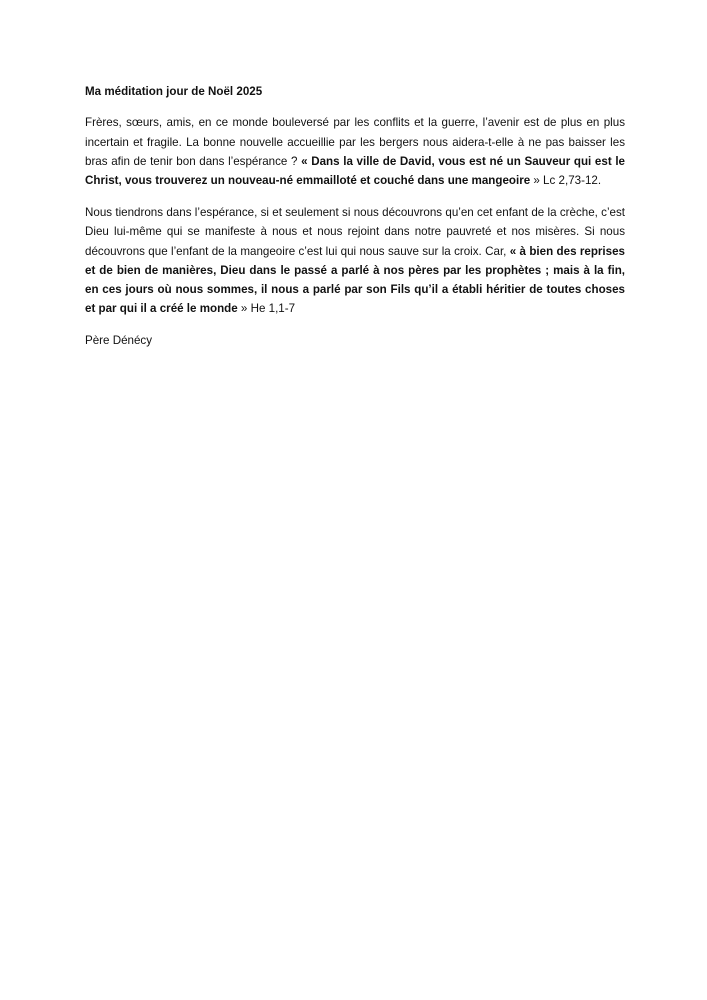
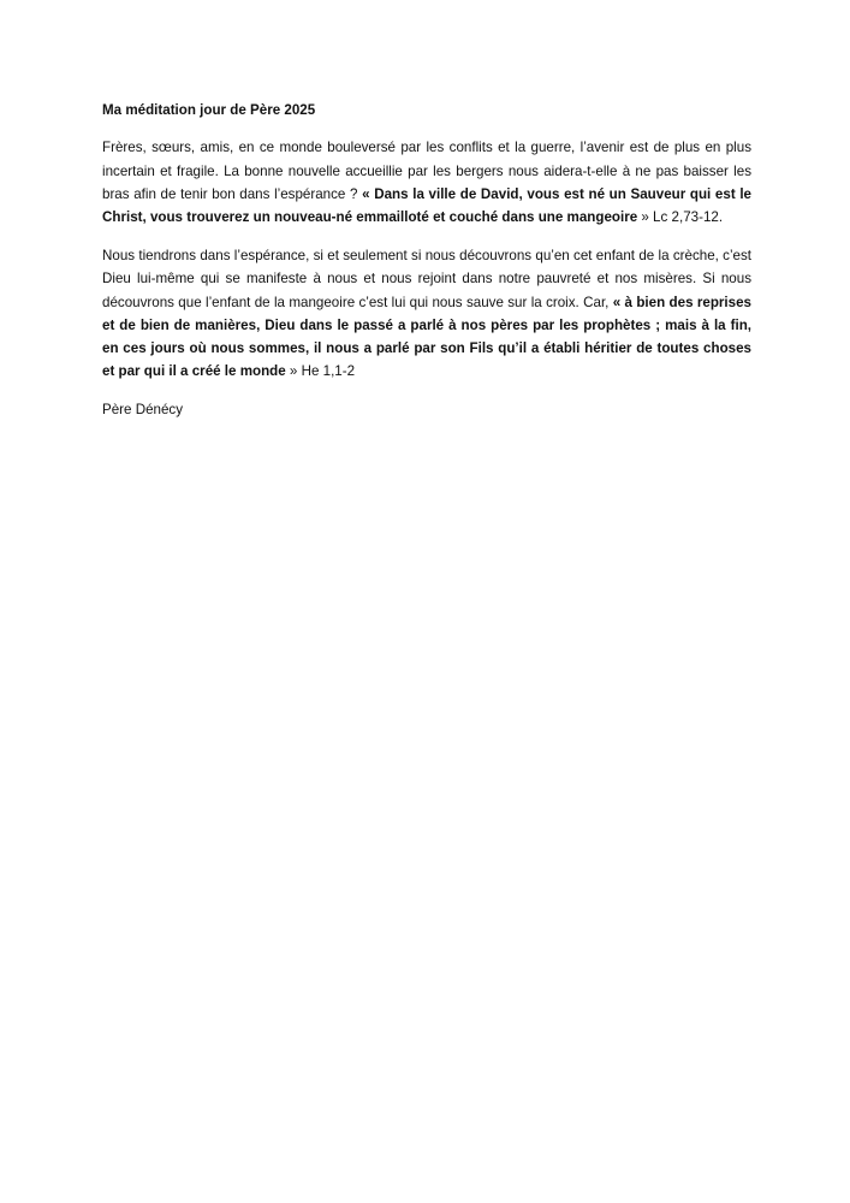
- Ma méditation jour de Noël 2025
+ Ma méditation jour de Père 2025
  Frères, sœurs, amis, en ce monde bouleversé par les conflits et la guerre, l’avenir est de plus en plus incertain et fragile. La bonne nouvelle accueillie par les bergers nous aidera-t-elle à ne pas baisser les bras afin de tenir bon dans l’espérance ? « Dans la ville de David, vous est né un Sauveur qui est le Christ, vous trouverez un nouveau-né emmailloté et couché dans une mangeoire » Lc 2,73-12.
- Nous tiendrons dans l’espérance, si et seulement si nous découvrons qu’en cet enfant de la crèche, c’est Dieu lui-même qui se manifeste à nous et nous rejoint dans notre pauvreté et nos misères. Si nous découvrons que l’enfant de la mangeoire c’est lui qui nous sauve sur la croix. Car, « à bien des reprises et de bien de manières, Dieu dans le passé a parlé à nos pères par les prophètes ; mais à la fin, en ces jours où nous sommes, il nous a parlé par son Fils qu’il a établi héritier de toutes choses et par qui il a créé le monde » He 1,1-7
+ Nous tiendrons dans l’espérance, si et seulement si nous découvrons qu’en cet enfant de la crèche, c’est Dieu lui-même qui se manifeste à nous et nous rejoint dans notre pauvreté et nos misères. Si nous découvrons que l’enfant de la mangeoire c’est lui qui nous sauve sur la croix. Car, « à bien des reprises et de bien de manières, Dieu dans le passé a parlé à nos pères par les prophètes ; mais à la fin, en ces jours où nous sommes, il nous a parlé par son Fils qu’il a établi héritier de toutes choses et par qui il a créé le monde » He 1,1-2
  Père Dénécy
